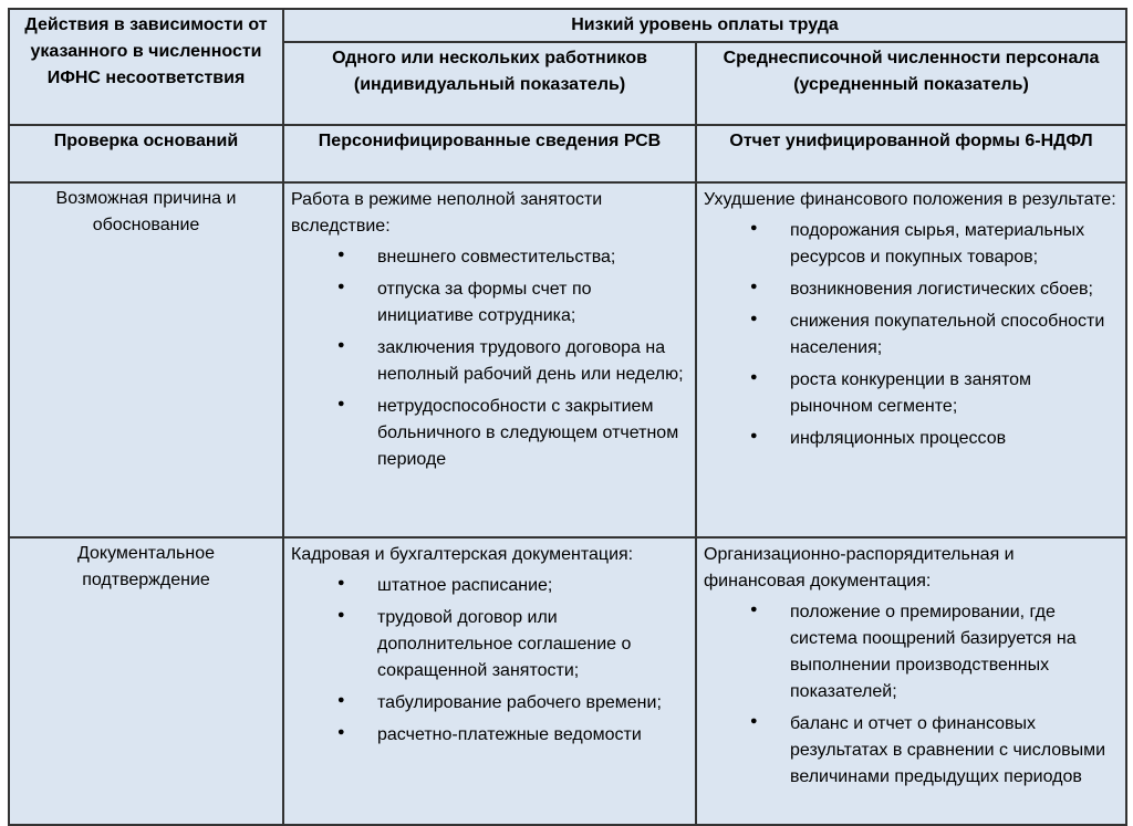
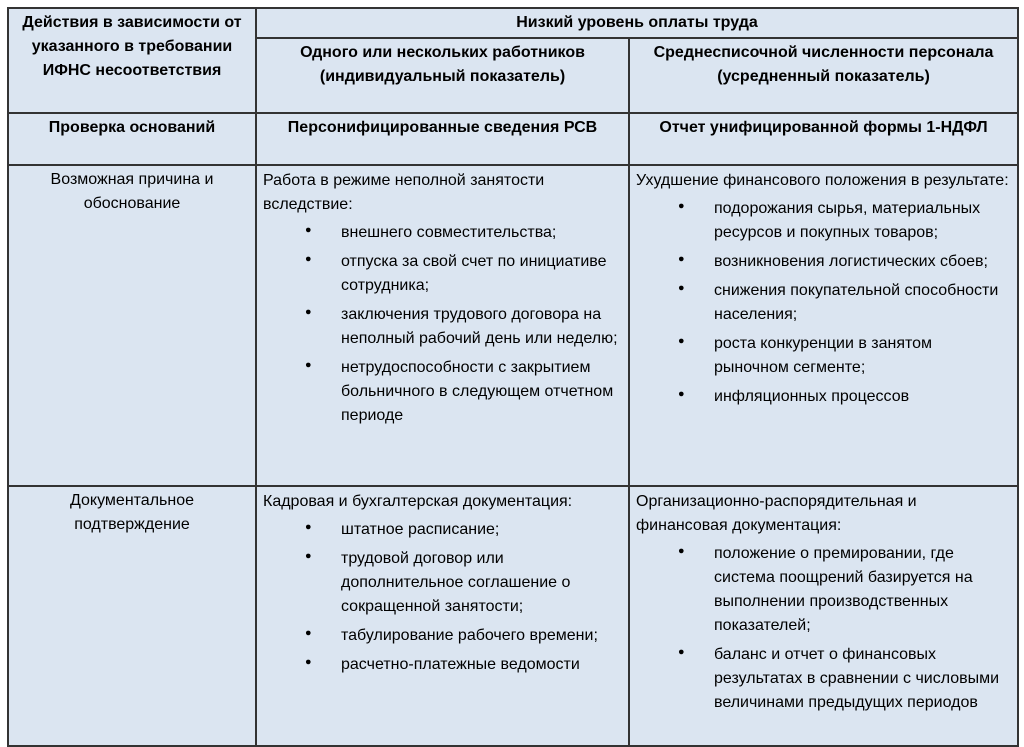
- Действия в зависимости от указанного в численности ИФНС несоответствия	Низкий уровень оплаты труда
+ Действия в зависимости от указанного в требовании ИФНС несоответствия	Низкий уровень оплаты труда
  Одного или нескольких работников (индивидуальный показатель)	Среднесписочной численности персонала (усредненный показатель)
- Проверка оснований	Персонифицированные сведения РСВ	Отчет унифицированной формы 6-НДФЛ
+ Проверка оснований	Персонифицированные сведения РСВ	Отчет унифицированной формы 1-НДФЛ
- Возможная причина и обоснование	Работа в режиме неполной занятости вследствие: внешнего совместительства;отпуска за формы счет по инициативе сотрудника;заключения трудового договора на неполный рабочий день или неделю;нетрудоспособности с закрытием больничного в следующем отчетном периоде	Ухудшение финансового положения в результате: подорожания сырья, материальных ресурсов и покупных товаров;возникновения логистических сбоев;снижения покупательной способности населения;роста конкуренции в занятом рыночном сегменте;инфляционных процессов
+ Возможная причина и обоснование	Работа в режиме неполной занятости вследствие: внешнего совместительства;отпуска за свой счет по инициативе сотрудника;заключения трудового договора на неполный рабочий день или неделю;нетрудоспособности с закрытием больничного в следующем отчетном периоде	Ухудшение финансового положения в результате: подорожания сырья, материальных ресурсов и покупных товаров;возникновения логистических сбоев;снижения покупательной способности населения;роста конкуренции в занятом рыночном сегменте;инфляционных процессов
  Документальное подтверждение	Кадровая и бухгалтерская документация: штатное расписание;трудовой договор или дополнительное соглашение о сокращенной занятости;табулирование рабочего времени;расчетно-платежные ведомости	Организационно-распорядительная и финансовая документация: положение о премировании, где система поощрений базируется на выполнении производственных показателей;баланс и отчет о финансовых результатах в сравнении с числовыми величинами предыдущих периодов
